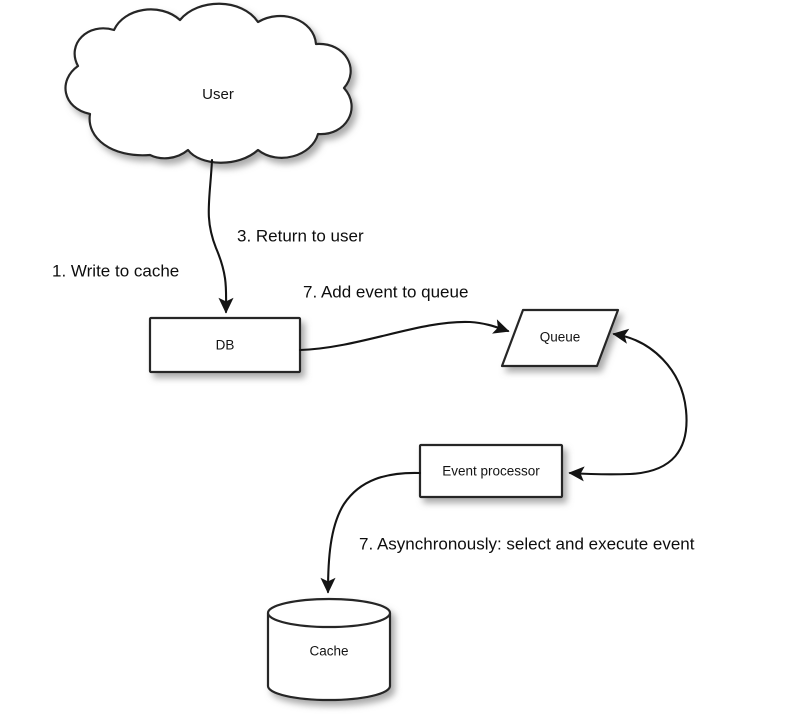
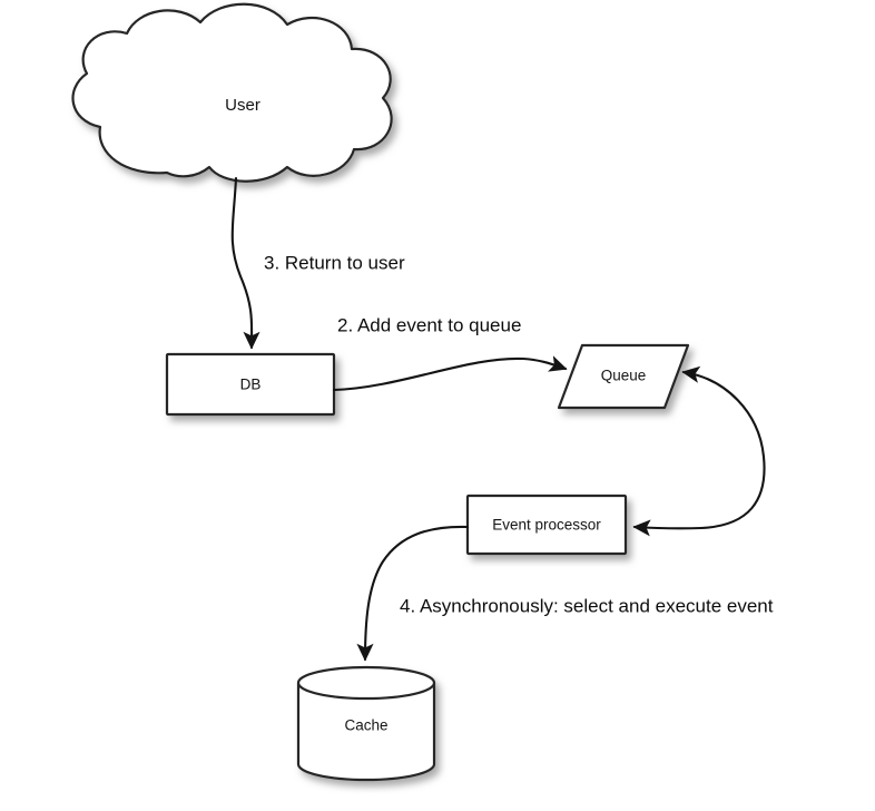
  User
  DB
  Queue
  Event processor
  Cache
- 1. Write to cache
- 7. Add event to queue
+ 2. Add event to queue
  3. Return to user
- 7. Asynchronously: select and execute event
+ 4. Asynchronously: select and execute event
